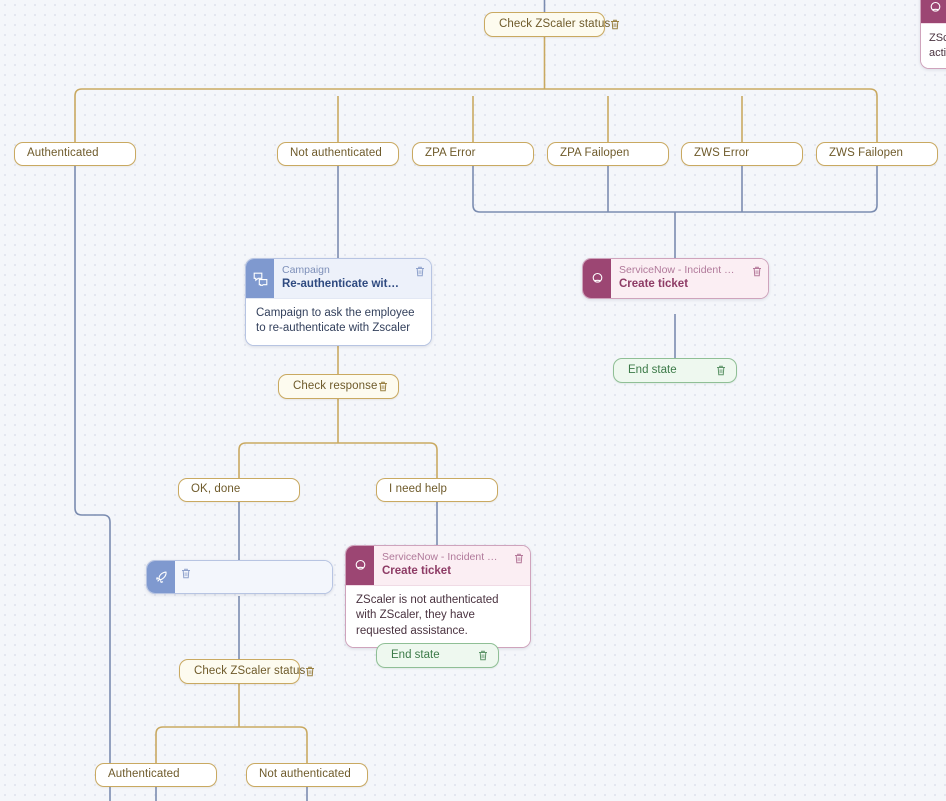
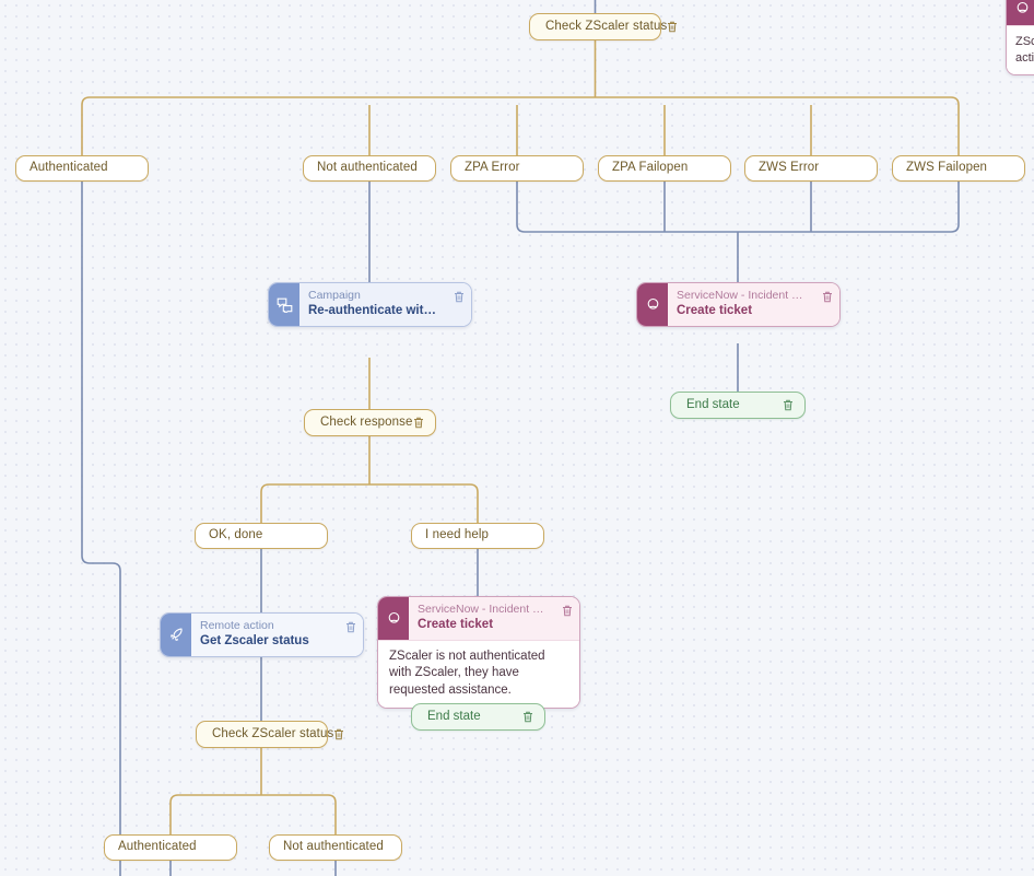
  Check ZScaler status
  Authenticated
  Not authenticated
  ZPA Error
  ZPA Failopen
  ZWS Error
  ZWS Failopen
  Campaign
  Re-authenticate with Z
- Campaign to ask the employee to re-authenticate with Zscaler
  ServiceNow - Incident man
  Create ticket
  End state
  Check response
  OK, done
  I need help
+ Remote action
+ Get Zscaler status
  ServiceNow - Incident ma
  Create ticket
  ZScaler is not authenticated with ZScaler, they have requested assistance.
  End state
  Check ZScaler status
  Authenticated
  Not authenticated
  acti
